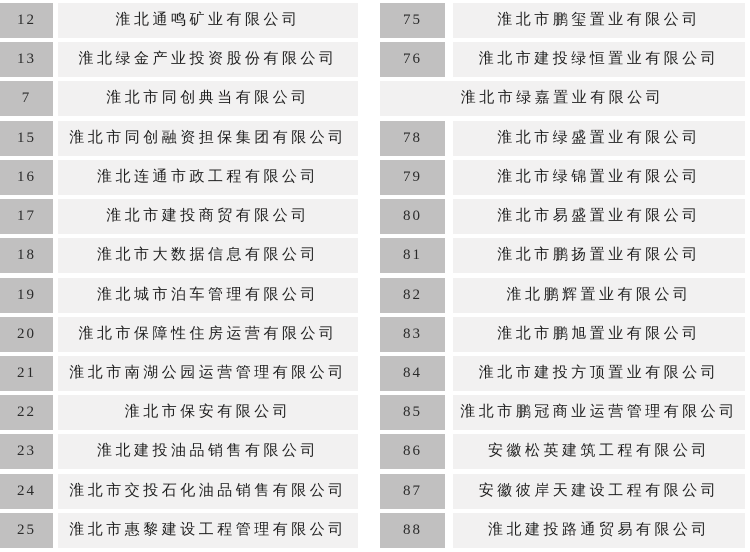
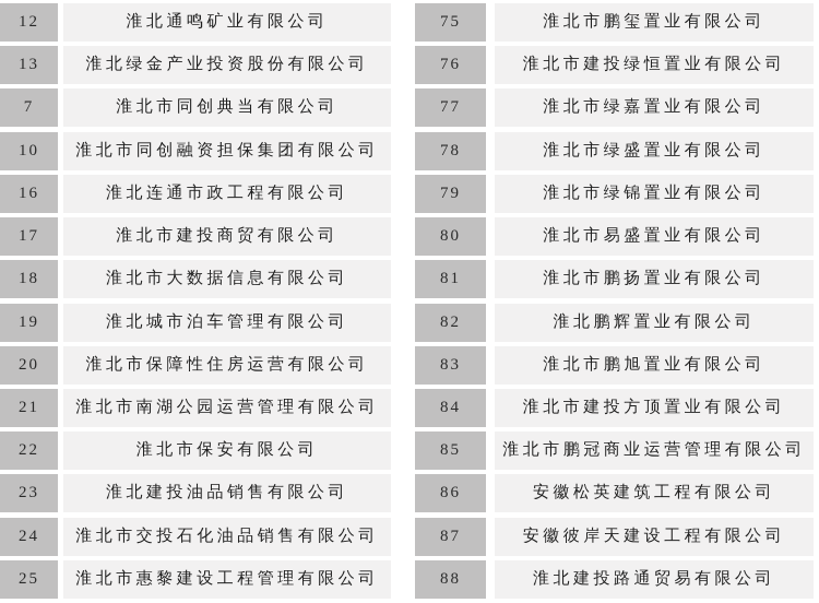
  12
  淮北通鸣矿业有限公司
  13
  淮北绿金产业投资股份有限公司
  7
  淮北市同创典当有限公司
- 15
+ 10
  淮北市同创融资担保集团有限公司
  16
  淮北连通市政工程有限公司
  17
  淮北市建投商贸有限公司
  18
  淮北市大数据信息有限公司
  19
  淮北城市泊车管理有限公司
  20
  淮北市保障性住房运营有限公司
  21
  淮北市南湖公园运营管理有限公司
  22
  淮北市保安有限公司
  23
  淮北建投油品销售有限公司
  24
  淮北市交投石化油品销售有限公司
  25
  淮北市惠黎建设工程管理有限公司
  75
  淮北市鹏玺置业有限公司
  76
  淮北市建投绿恒置业有限公司
+ 77
  淮北市绿嘉置业有限公司
  78
  淮北市绿盛置业有限公司
  79
  淮北市绿锦置业有限公司
  80
  淮北市易盛置业有限公司
  81
  淮北市鹏扬置业有限公司
  82
  淮北鹏辉置业有限公司
  83
  淮北市鹏旭置业有限公司
  84
  淮北市建投方顶置业有限公司
  85
  淮北市鹏冠商业运营管理有限公司
  86
  安徽松英建筑工程有限公司
  87
  安徽彼岸天建设工程有限公司
  88
  淮北建投路通贸易有限公司
